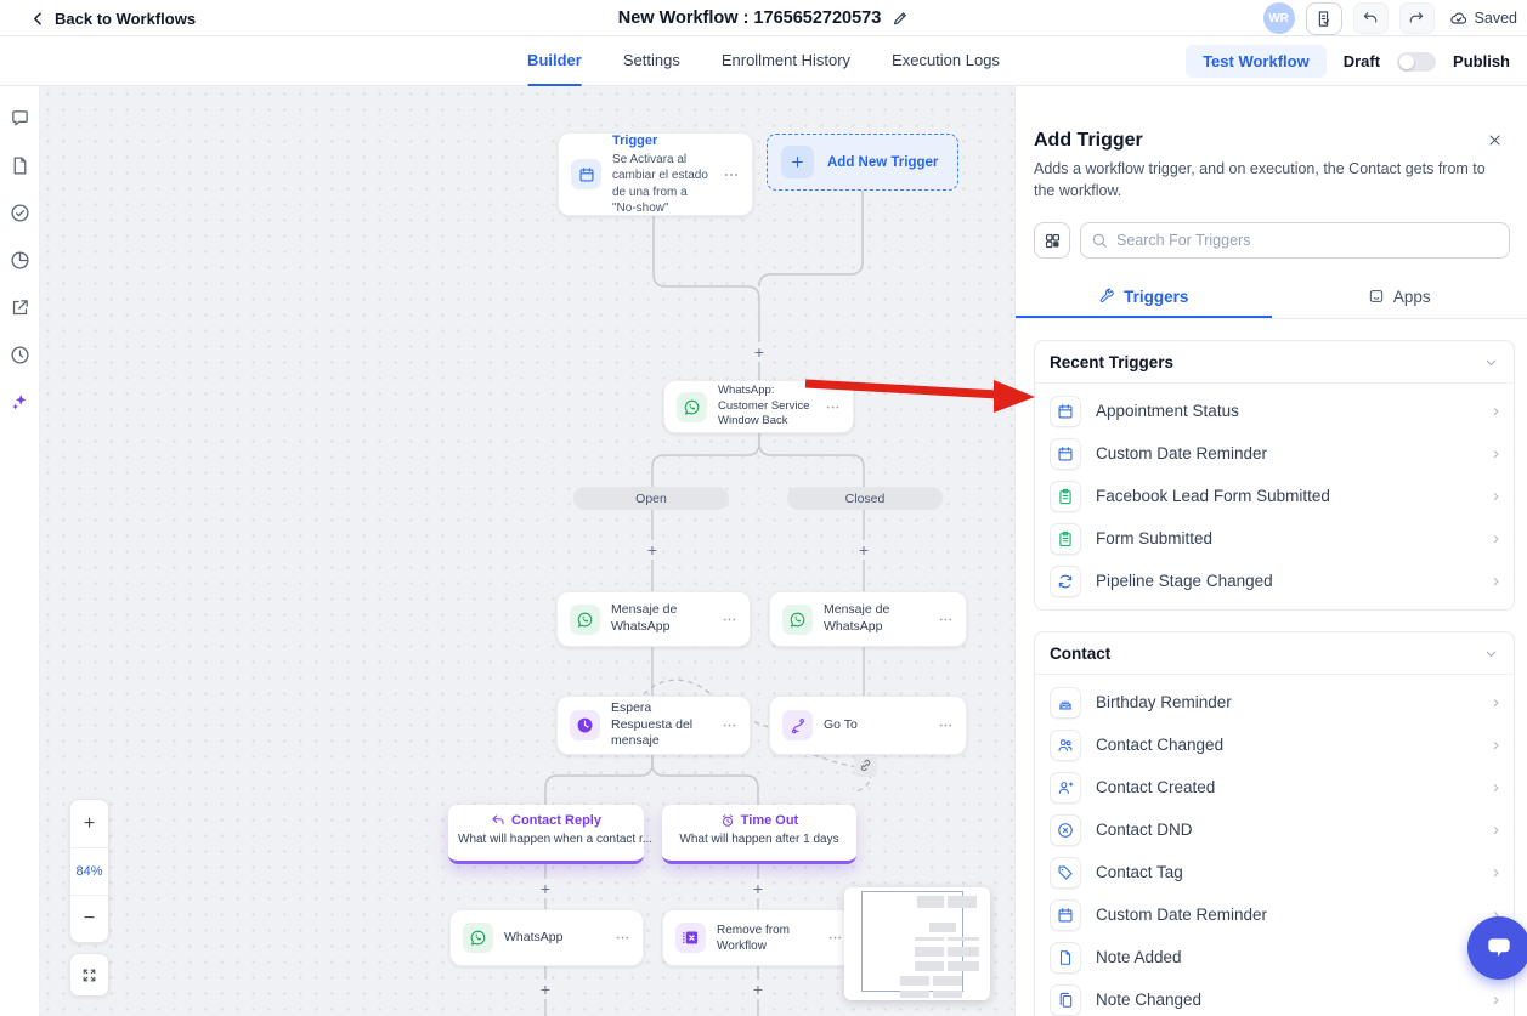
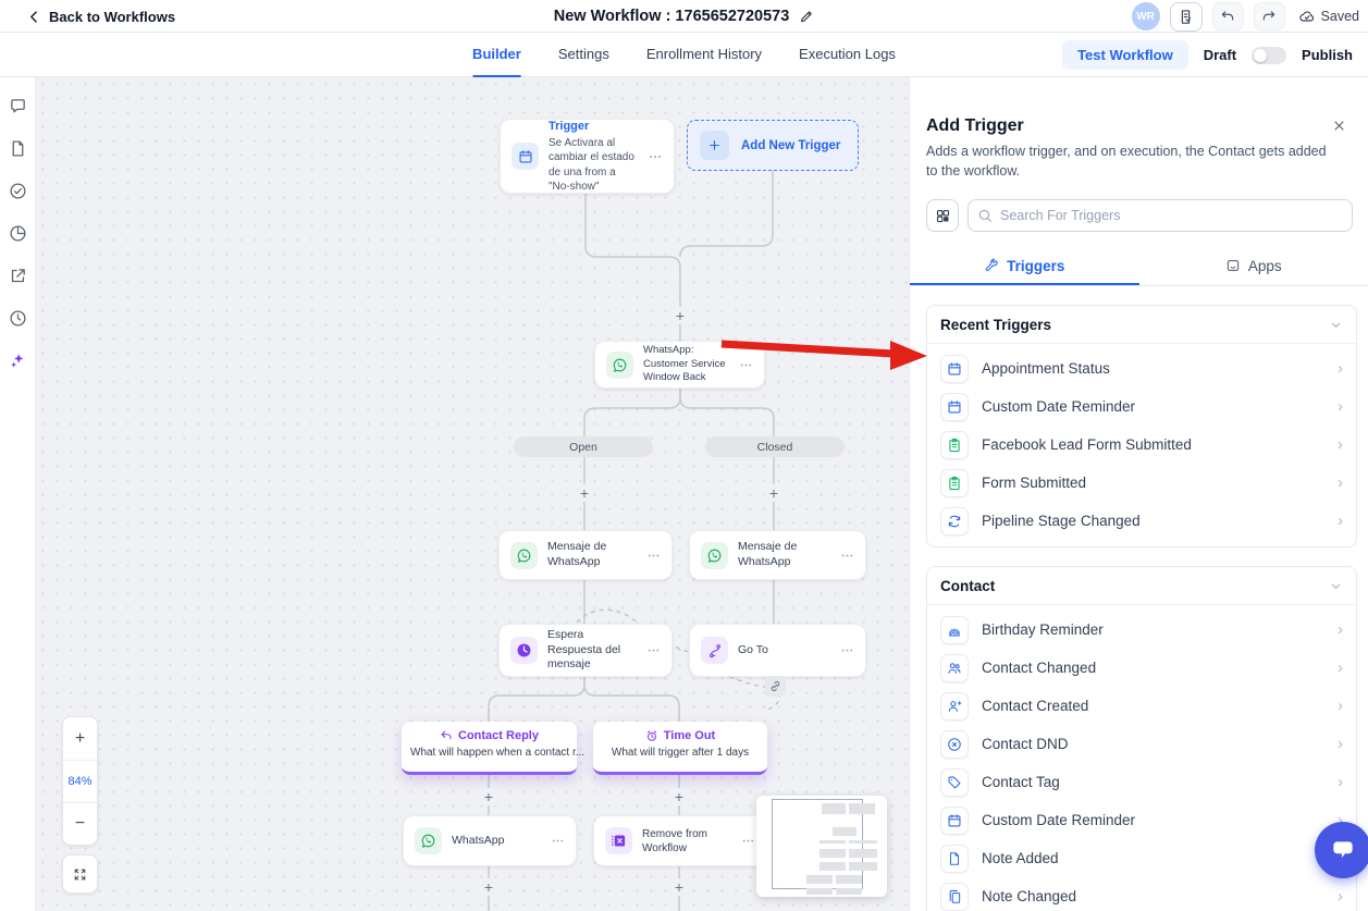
  Back to Workflows
  New Workflow : 1765652720573
  WR
  Saved
  Builder
  Settings
  Enrollment History
  Execution Logs
  Test Workflow
  Draft
  Publish
  Trigger
  Se Activara al cambiar el estado de una from a "No-show"
  Add New Trigger
  WhatsApp: Customer Service Window Back
  Open
  Closed
  Mensaje de WhatsApp
  Mensaje de WhatsApp
  Espera Respuesta del mensaje
  Go To
  Contact Reply
  What will happen when a contact
  Time Out
- What will happen after 1 days
+ What will trigger after 1 days
  WhatsApp
  Remove from Workflow
  +
  84%
  −
  Add Trigger
- Adds a workflow trigger, and on execution, the Contact gets from to the workflow.
+ Adds a workflow trigger, and on execution, the Contact gets added to the workflow.
  Search For Triggers
  Triggers
  Apps
  Recent Triggers
  Appointment Status
  Custom Date Reminder
  Facebook Lead Form Submitted
  Form Submitted
  Pipeline Stage Changed
  Contact
  Birthday Reminder
  Contact Changed
  Contact Created
  Contact DND
  Contact Tag
  Custom Date Reminder
  Note Added
  Note Changed
